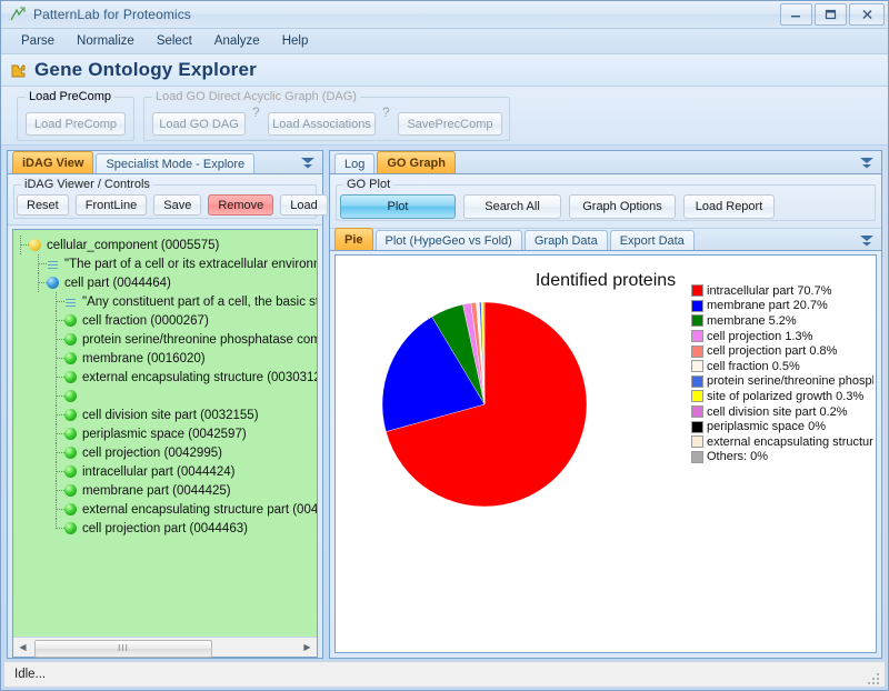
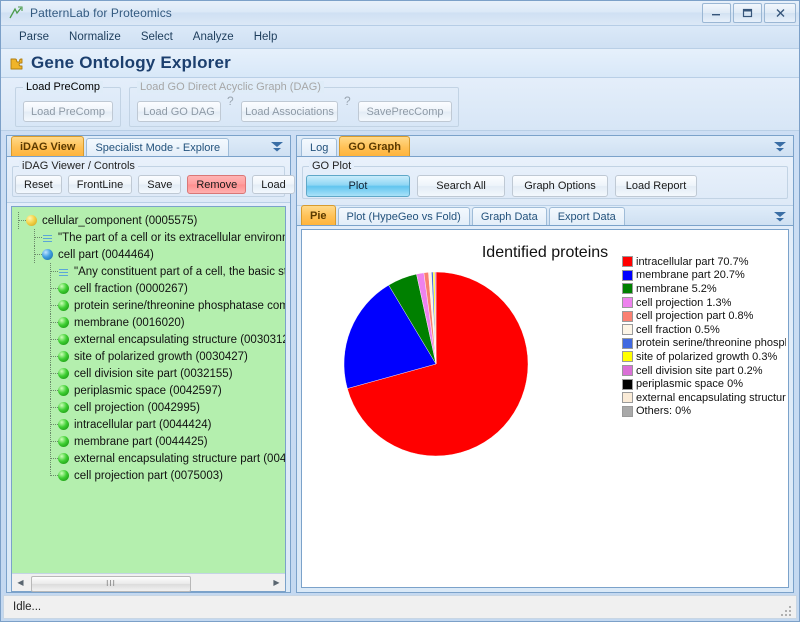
  PatternLab for Proteomics
  Parse
  Normalize
  Select
  Analyze
  Help
  Gene Ontology Explorer
  Load PreComp
  Load PreComp
  Load GO Direct Acyclic Graph (DAG)
  Load GO DAG
  ?
  Load Associations
  ?
  SavePrecComp
  iDAG View
  Specialist Mode - Explore
  iDAG Viewer / Controls
  Reset
  FrontLine
  Save
  Remove
  Load
  cellular_component (0005575)
  "The part of a cell or its extracellular environ
  cell part (0044464)
  "Any constituent part of a cell, the basic s
  cell fraction (0000267)
  protein serine/threonine phosphatase com
  membrane (0016020)
  external encapsulating structure (003031
+ site of polarized growth (0030427)
  cell division site part (0032155)
  periplasmic space (0042597)
  cell projection (0042995)
  intracellular part (0044424)
  membrane part (0044425)
  external encapsulating structure part (004
- cell projection part (0044463)
+ cell projection part (0075003)
  ◀
  III
  ▶
  Log
  GO Graph
  GO Plot
  Plot
  Search All
  Graph Options
  Load Report
  Pie
  Plot (HypeGeo vs Fold)
  Graph Data
  Export Data
  Identified proteins
  intracellular part 70.7%
  membrane part 20.7%
  membrane 5.2%
  cell projection 1.3%
  cell projection part 0.8%
  cell fraction 0.5%
  protein serine/threonine phosp
  site of polarized growth 0.3%
  cell division site part 0.2%
  periplasmic space 0%
  external encapsulating structur
  Others: 0%
  Idle...
